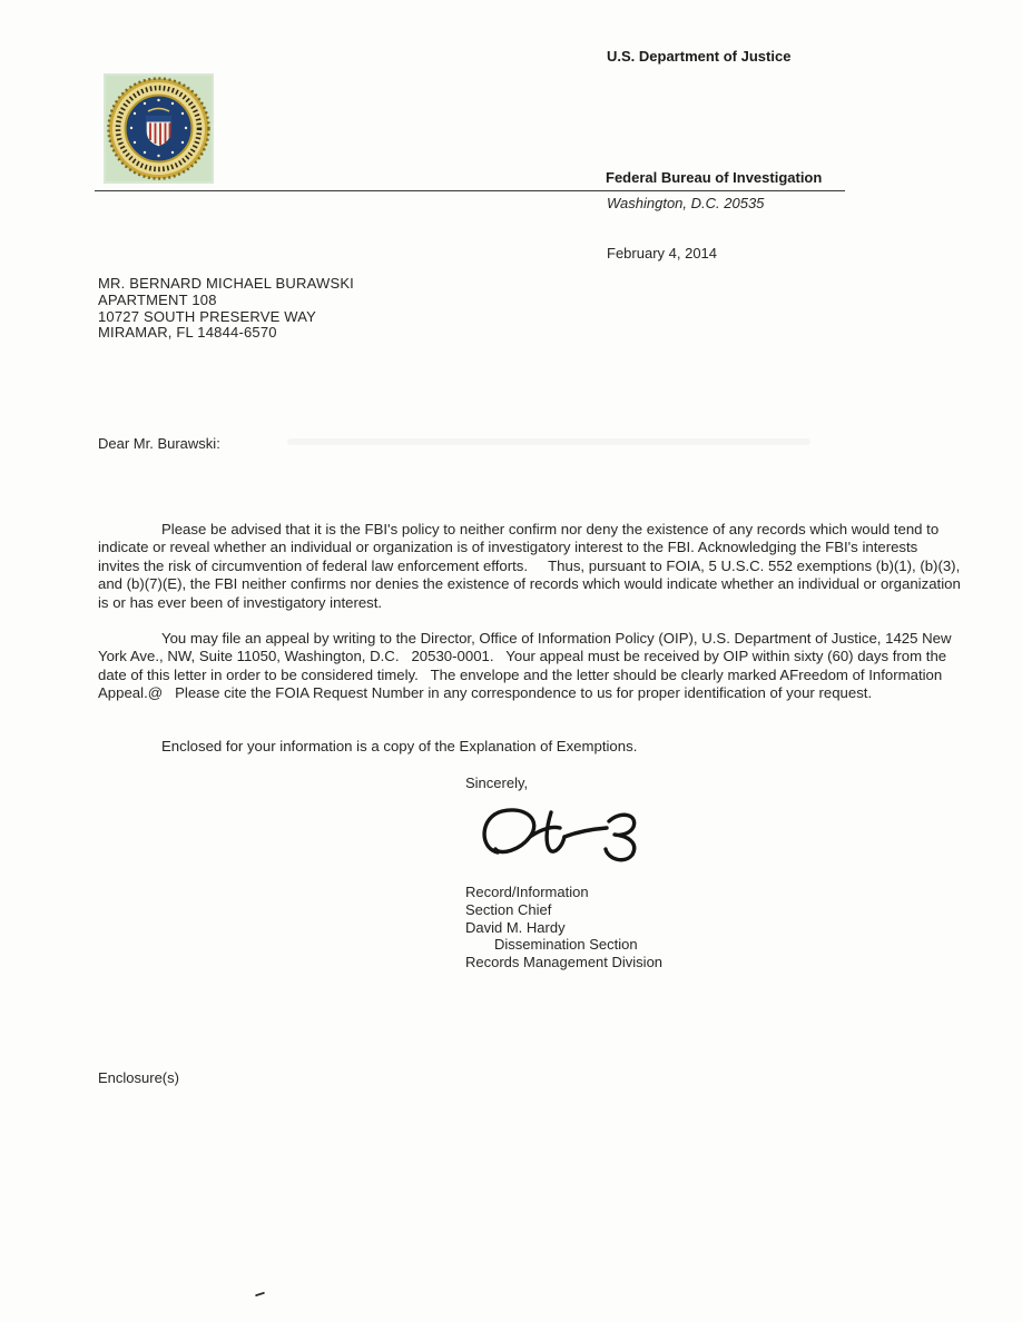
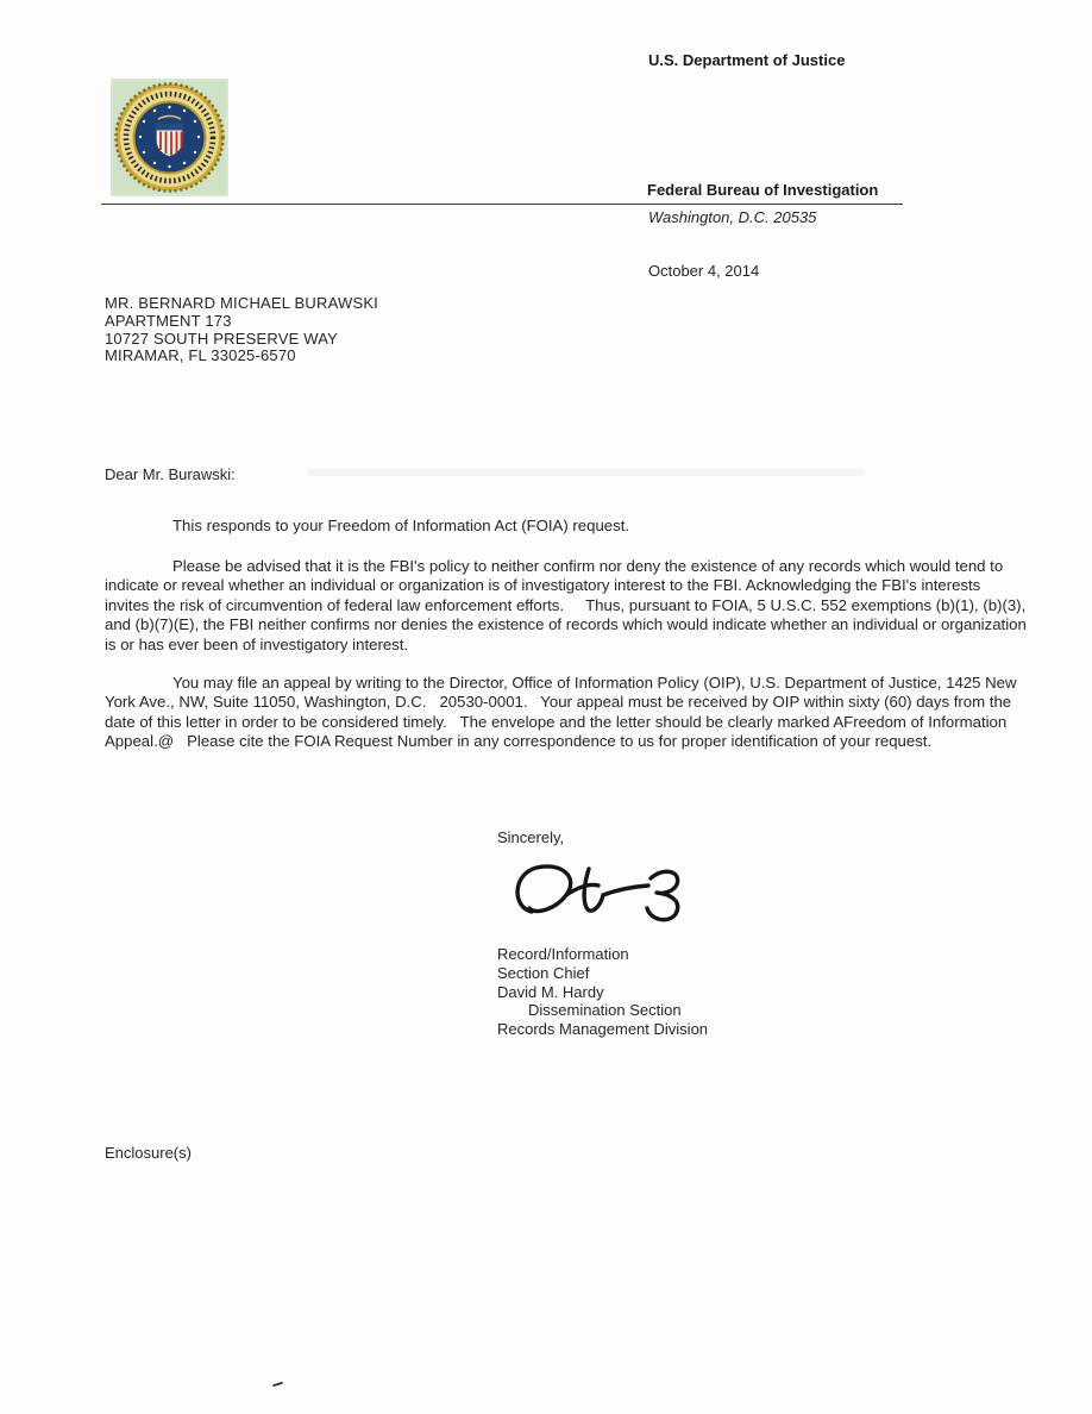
  U.S. Department of Justice
  Federal Bureau of Investigation
  Washington, D.C. 20535
- February 4, 2014
+ October 4, 2014
  MR. BERNARD MICHAEL BURAWSKI
- APARTMENT 108
+ APARTMENT 173
  10727 SOUTH PRESERVE WAY
- MIRAMAR, FL 14844-6570
+ MIRAMAR, FL 33025-6570
  Dear Mr. Burawski:
+ This responds to your Freedom of Information Act (FOIA) request.
  Please be advised that it is the FBI's policy to neither confirm nor deny the existence of any records which would tend to indicate or reveal whether an individual or organization is of investigatory interest to the FBI. Acknowledging the FBI's interests invites the risk of circumvention of federal law enforcement efforts. Thus, pursuant to FOIA, 5 U.S.C. 552 exemptions (b)(1), (b)(3), and (b)(7)(E), the FBI neither confirms nor denies the existence of records which would indicate whether an individual or organization is or has ever been of investigatory interest.
  You may file an appeal by writing to the Director, Office of Information Policy (OIP), U.S. Department of Justice, 1425 New York Ave., NW, Suite 11050, Washington, D.C. 20530-0001. Your appeal must be received by OIP within sixty (60) days from the date of this letter in order to be considered timely. The envelope and the letter should be clearly marked AFreedom of Information Appeal.@ Please cite the FOIA Request Number in any correspondence to us for proper identification of your request.
- Enclosed for your information is a copy of the Explanation of Exemptions.
  Sincerely,
  Record/Information
  Section Chief
  David M. Hardy
  Dissemination Section
  Records Management Division
  Enclosure(s)
